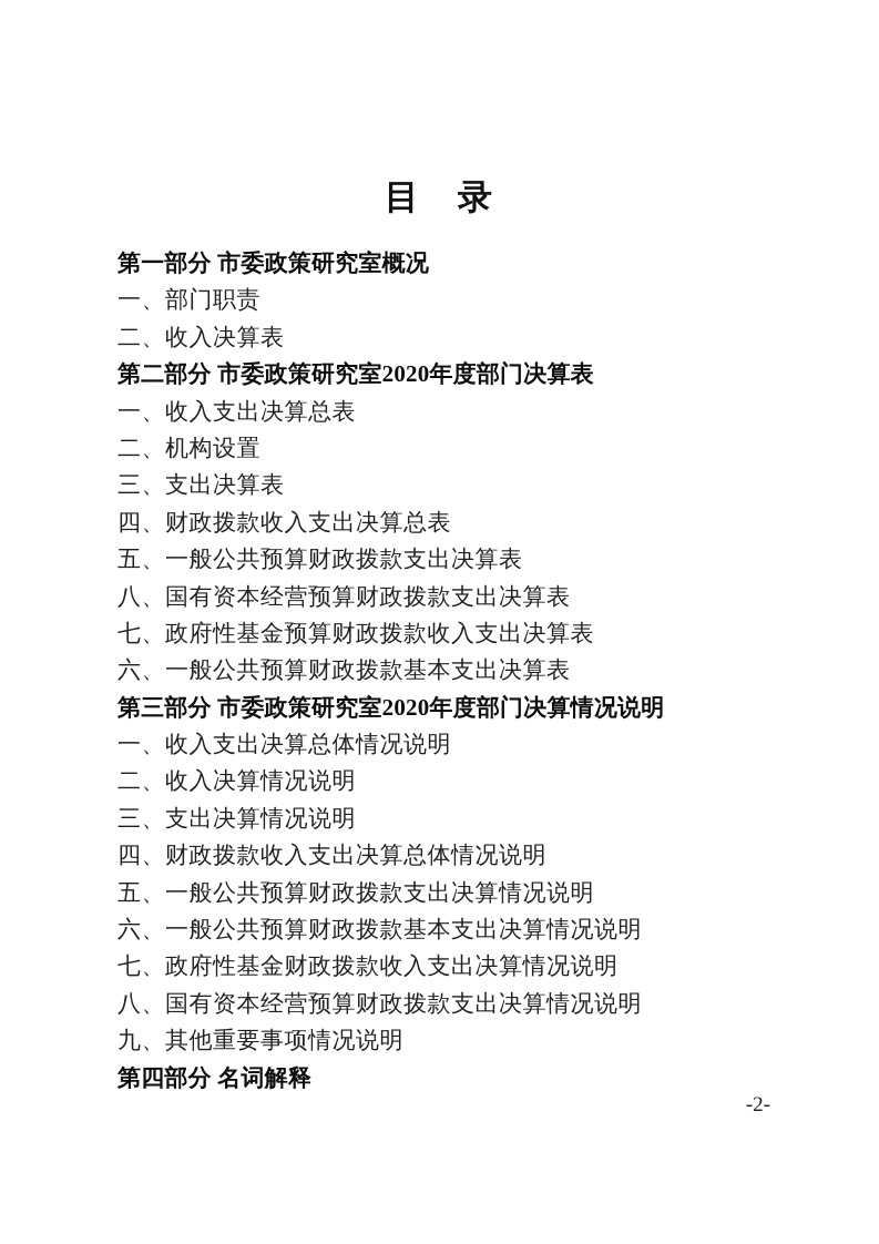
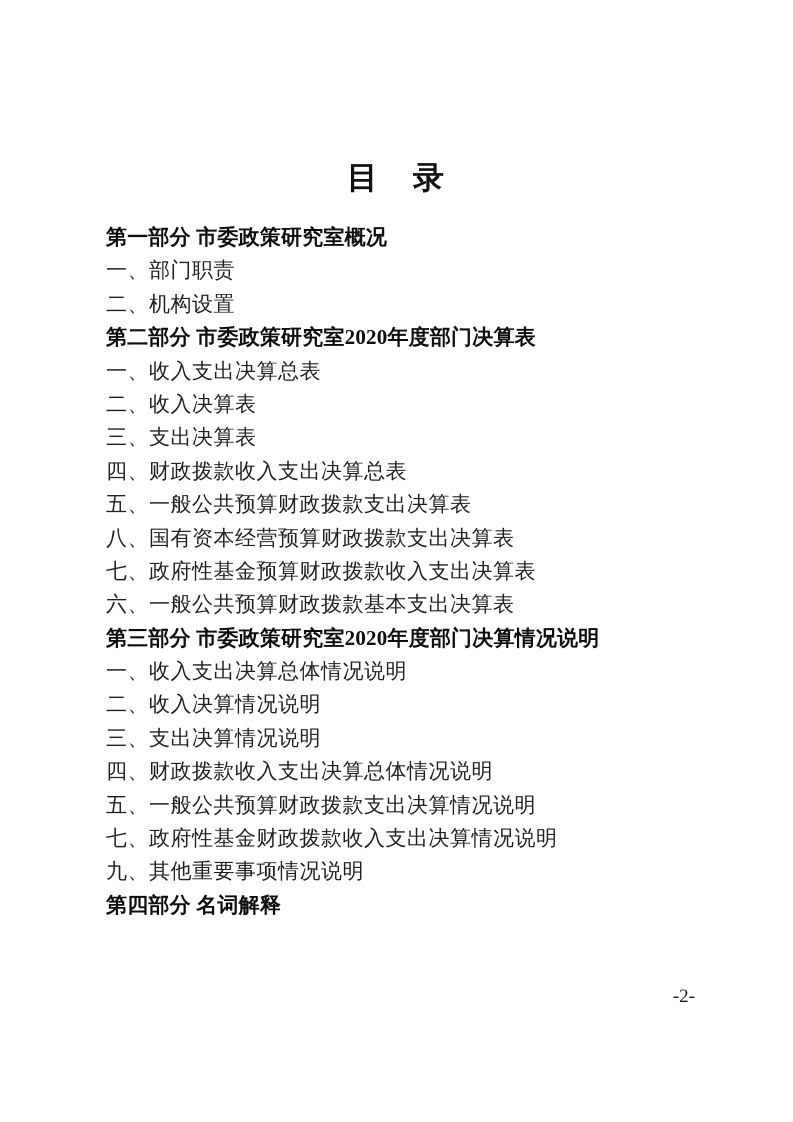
  目 录
  第一部分 市委政策研究室概况
  一、部门职责
- 二、收入决算表
+ 二、机构设置
  第二部分 市委政策研究室2020年度部门决算表
  一、收入支出决算总表
- 二、机构设置
+ 二、收入决算表
  三、支出决算表
  四、财政拨款收入支出决算总表
  五、一般公共预算财政拨款支出决算表
  八、国有资本经营预算财政拨款支出决算表
  七、政府性基金预算财政拨款收入支出决算表
  六、一般公共预算财政拨款基本支出决算表
  第三部分 市委政策研究室2020年度部门决算情况说明
  一、收入支出决算总体情况说明
  二、收入决算情况说明
  三、支出决算情况说明
  四、财政拨款收入支出决算总体情况说明
  五、一般公共预算财政拨款支出决算情况说明
- 六、一般公共预算财政拨款基本支出决算情况说明
  七、政府性基金财政拨款收入支出决算情况说明
- 八、国有资本经营预算财政拨款支出决算情况说明
  九、其他重要事项情况说明
  第四部分 名词解释
  -2-
